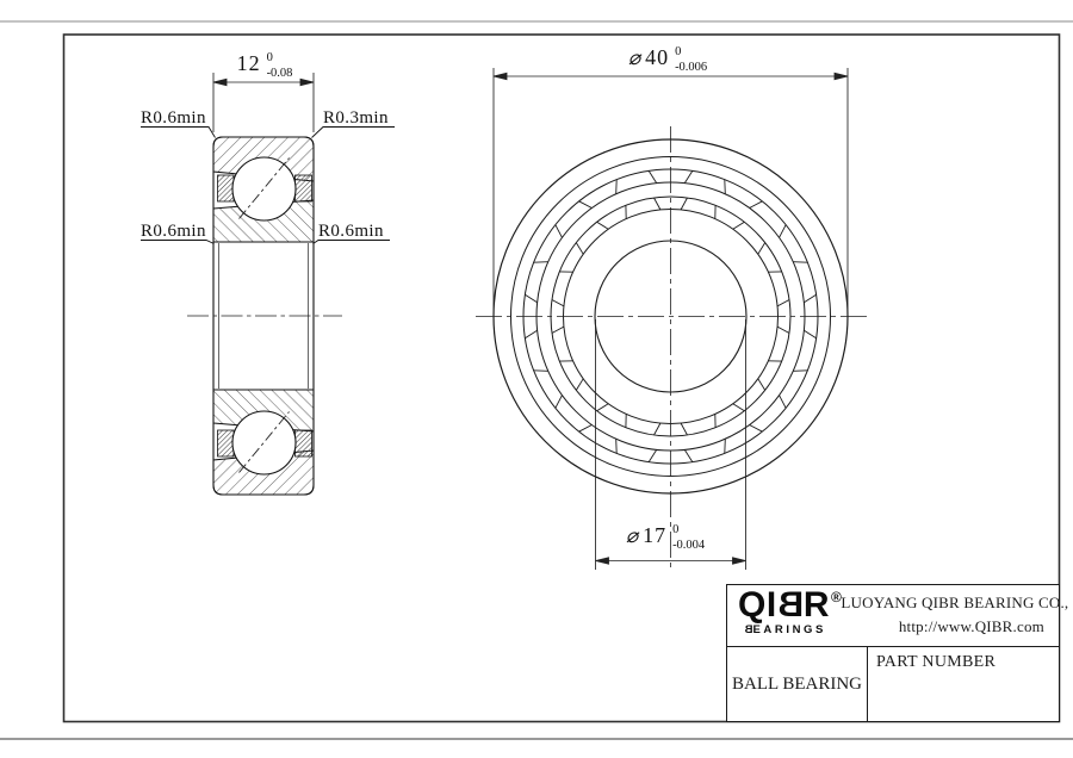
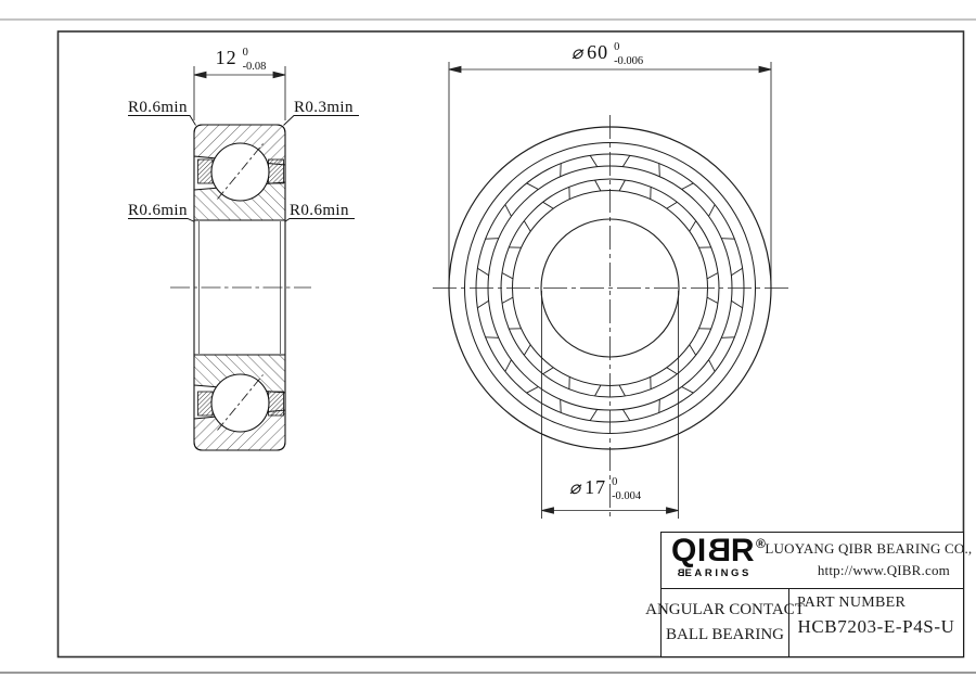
  12
  0
  -0.08
  ⌀
- 40
+ 60
  0
  -0.006
  ⌀
  17
  0
  -0.004
  R0.6min
  R0.3min
  R0.6min
  R0.6min
  LUOYANG QIBR BEARING CO.,
  http://www.QIBR.com
+ ANGULAR CONTACT
  BALL BEARING
  PART NUMBER
+ HCB7203-E-P4S-U
